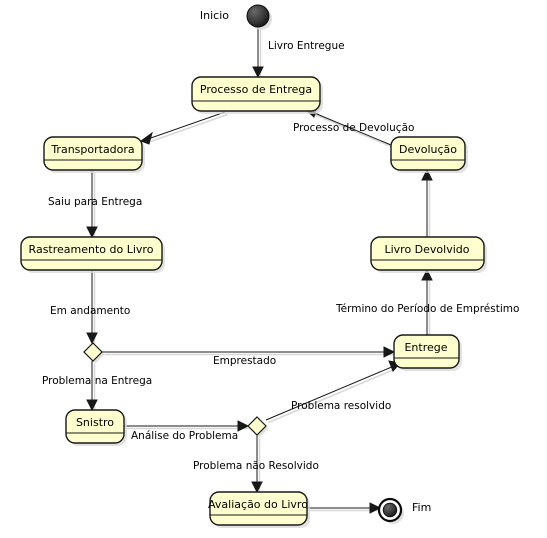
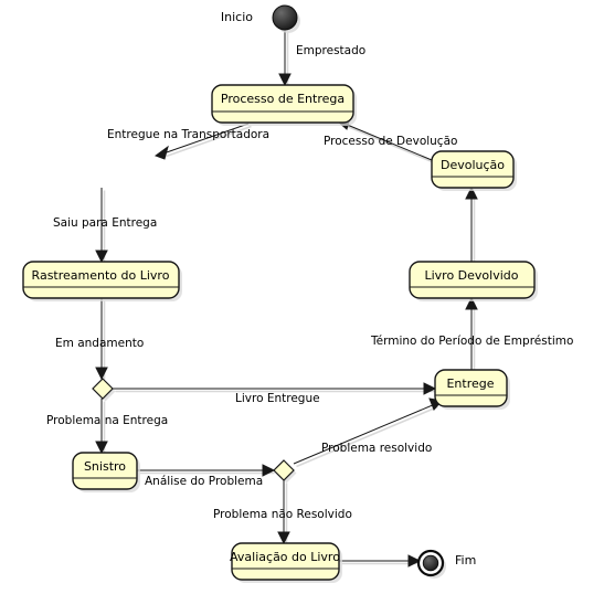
  Processo de Entrega
- Transportadora
  Devolução
  Rastreamento do Livro
  Livro Devolvido
  Entrege
  Snistro
  Avaliação do Livro
- Livro Entregue
+ Emprestado
+ Entregue na Transportadora
  Processo de Devolução
  Saiu para Entrega
  Em andamento
  Término do Período de Empréstimo
- Emprestado
+ Livro Entregue
  Problema na Entrega
  Análise do Problema
  Problema resolvido
  Problema não Resolvido
  Inicio
  Fim
